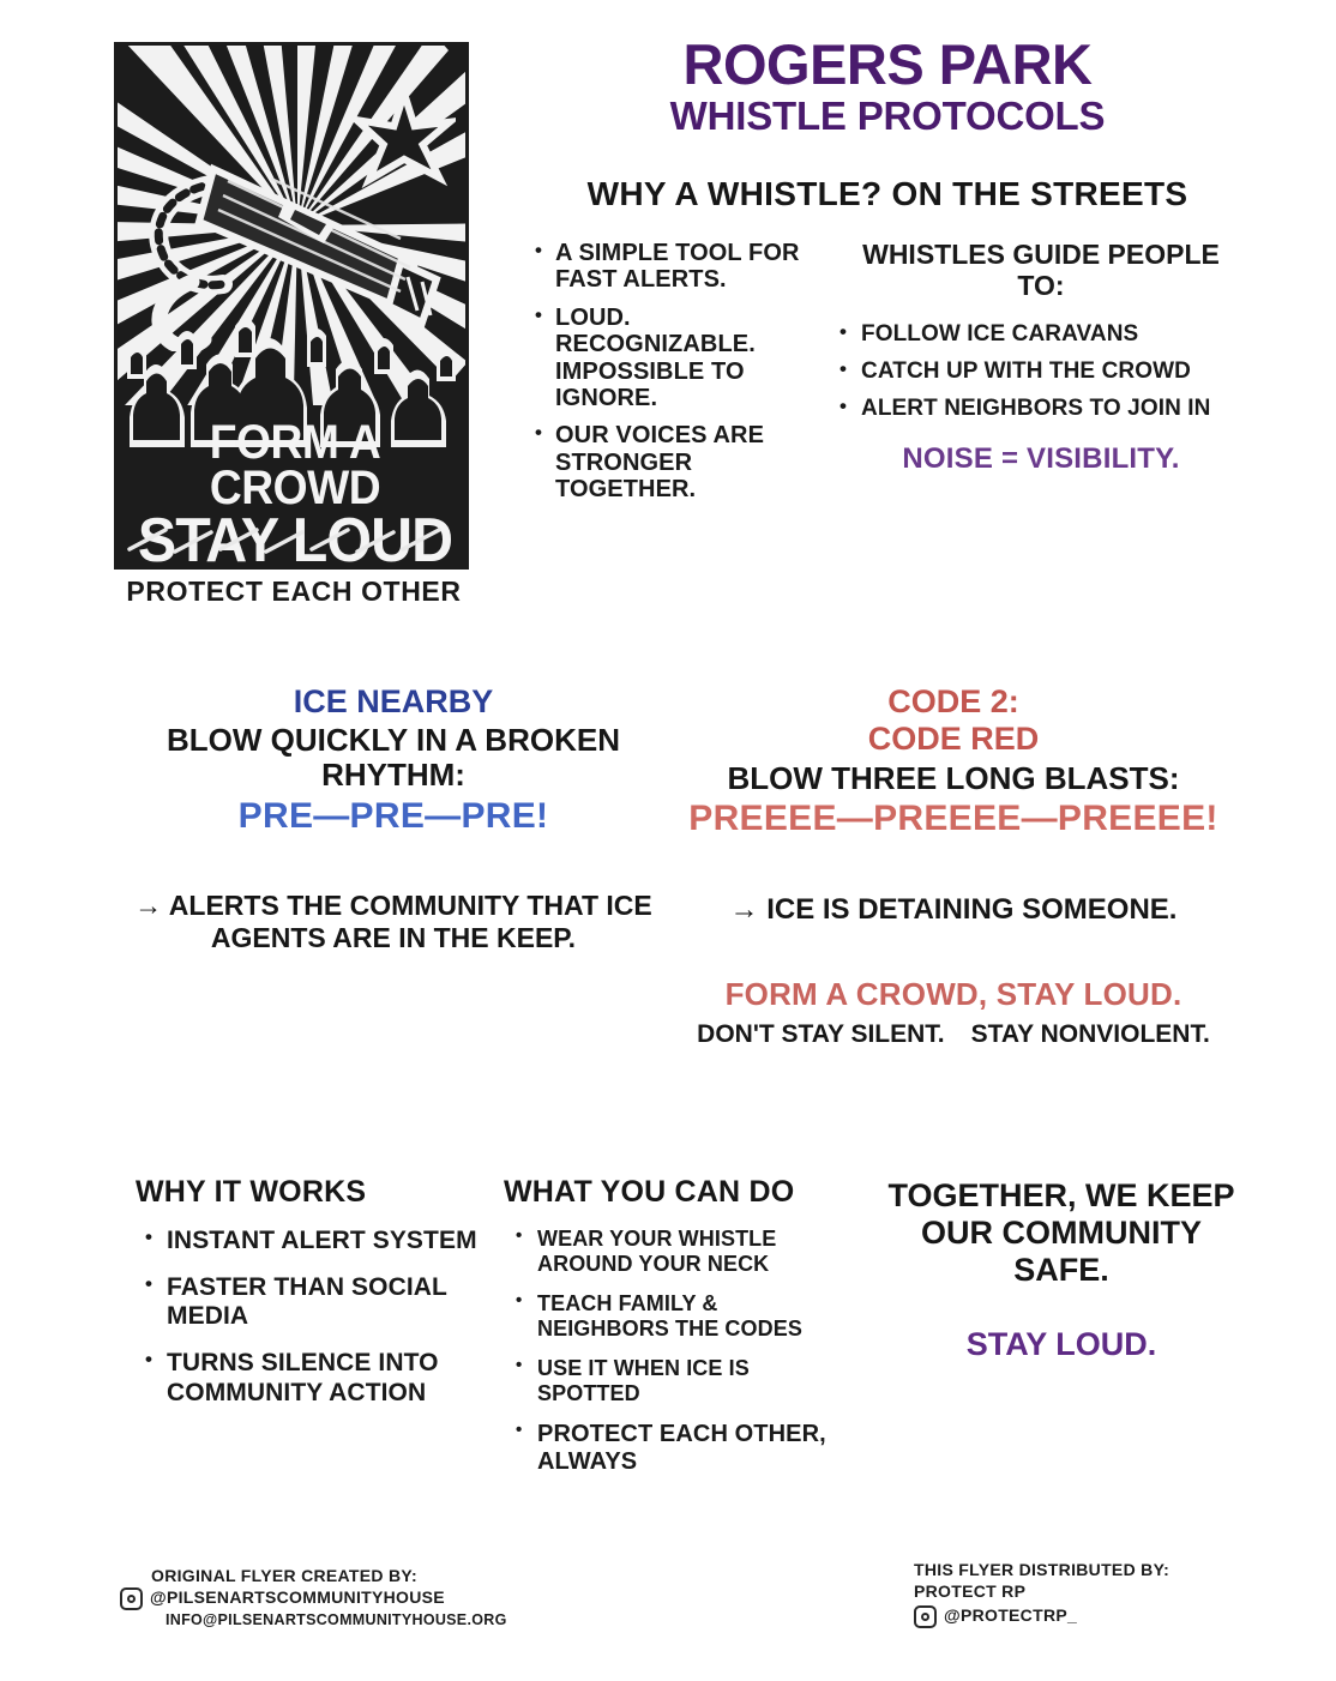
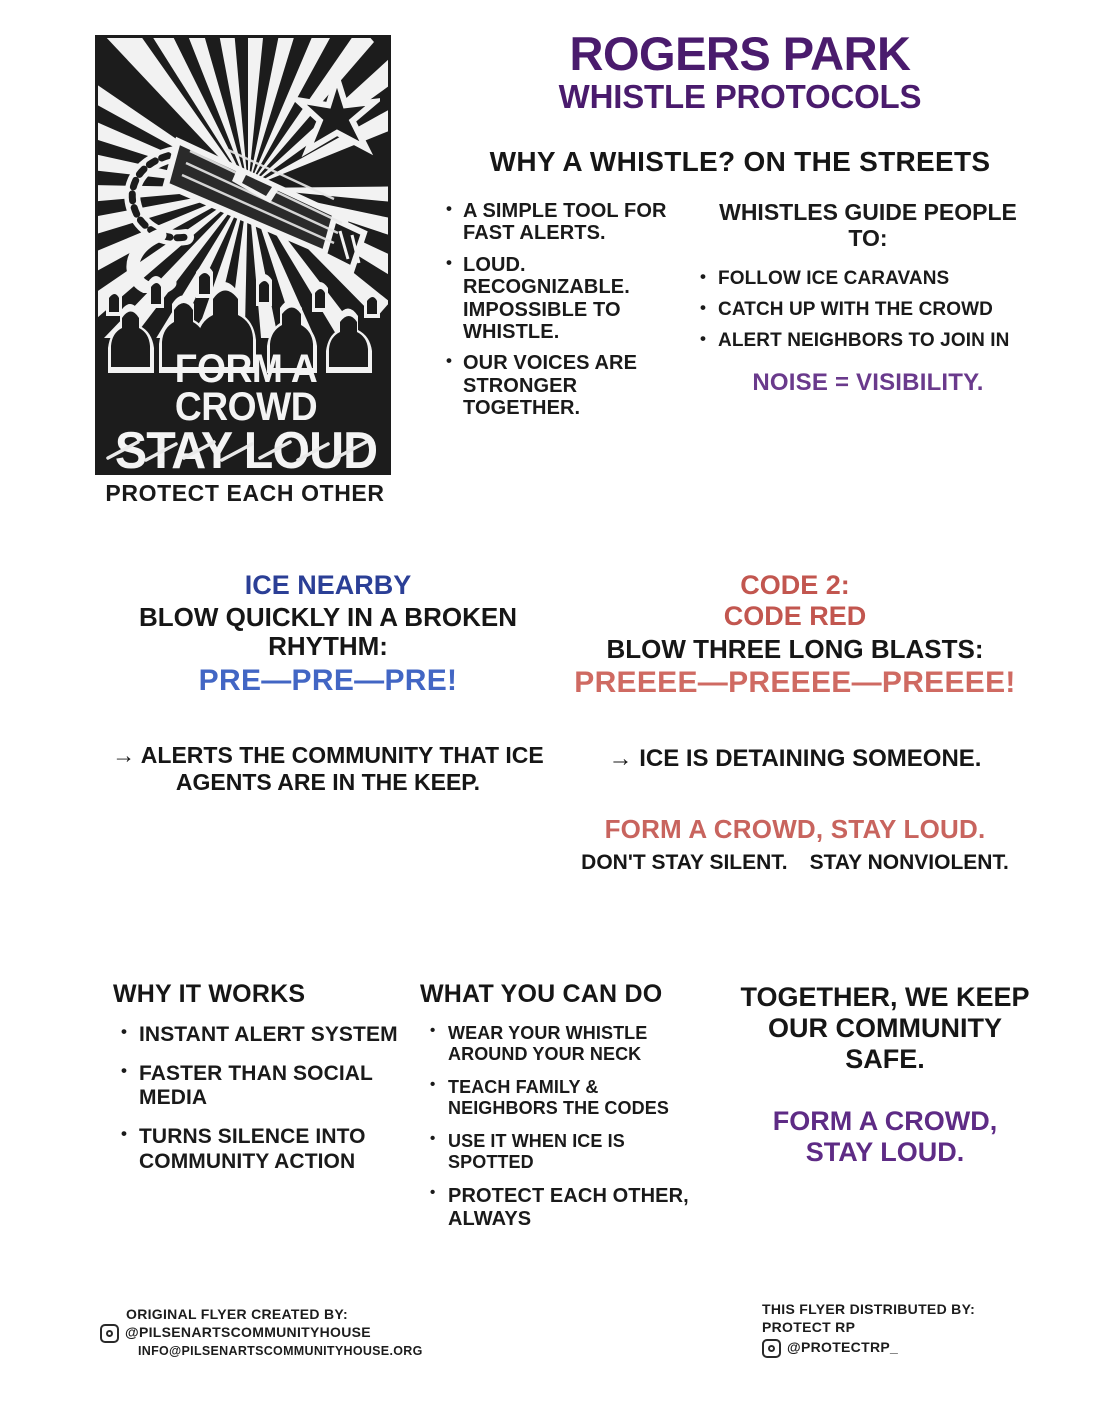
  FORM A CROWD
  STAY LOUD
  PROTECT EACH OTHER
  ROGERS PARK
  WHISTLE PROTOCOLS
  WHY A WHISTLE? ON THE STREETS
  A SIMPLE TOOL FOR FAST ALERTS.
- LOUD. RECOGNIZABLE. IMPOSSIBLE TO IGNORE.
+ LOUD. RECOGNIZABLE. IMPOSSIBLE TO WHISTLE.
  OUR VOICES ARE STRONGER TOGETHER.
  WHISTLES GUIDE PEOPLE TO:
  FOLLOW ICE CARAVANS
  CATCH UP WITH THE CROWD
  ALERT NEIGHBORS TO JOIN IN
  NOISE = VISIBILITY.
  ICE NEARBY
  BLOW QUICKLY IN A BROKEN RHYTHM:
  PRE—PRE—PRE!
  → ALERTS THE COMMUNITY THAT ICE AGENTS ARE IN THE KEEP.
  CODE 2:
  CODE RED
  BLOW THREE LONG BLASTS:
  PREEEE—PREEEE—PREEEE!
  → ICE IS DETAINING SOMEONE.
  FORM A CROWD, STAY LOUD.
  DON'T STAY SILENT. STAY NONVIOLENT.
  WHY IT WORKS
  INSTANT ALERT SYSTEM
  FASTER THAN SOCIAL MEDIA
  TURNS SILENCE INTO COMMUNITY ACTION
  WHAT YOU CAN DO
  WEAR YOUR WHISTLE AROUND YOUR NECK
  TEACH FAMILY & NEIGHBORS THE CODES
  USE IT WHEN ICE IS SPOTTED
  PROTECT EACH OTHER, ALWAYS
  TOGETHER, WE KEEP OUR COMMUNITY SAFE.
+ FORM A CROWD,
  STAY LOUD.
  ORIGINAL FLYER CREATED BY:
  @PILSENARTSCOMMUNITYHOUSE
  INFO@PILSENARTSCOMMUNITYHOUSE.ORG
  THIS FLYER DISTRIBUTED BY:
  PROTECT RP
  @PROTECTRP_
